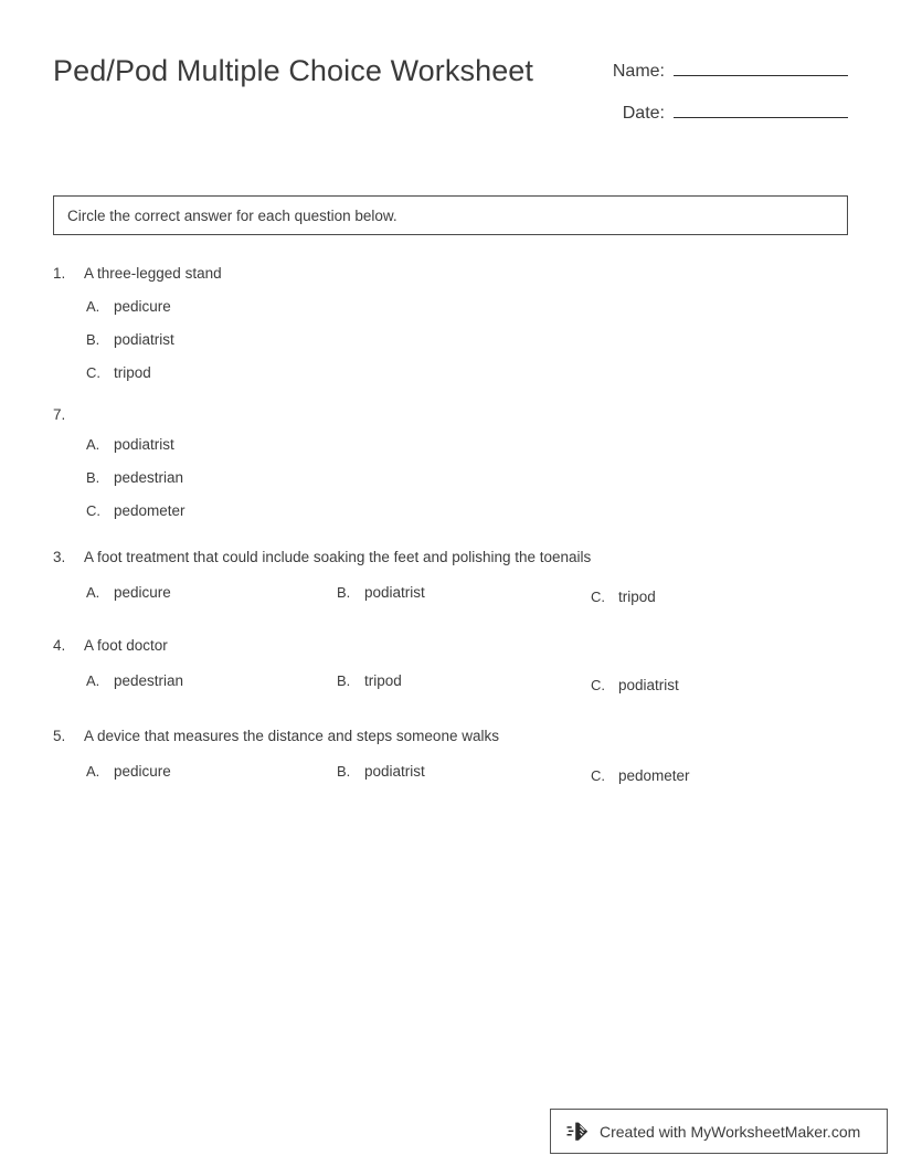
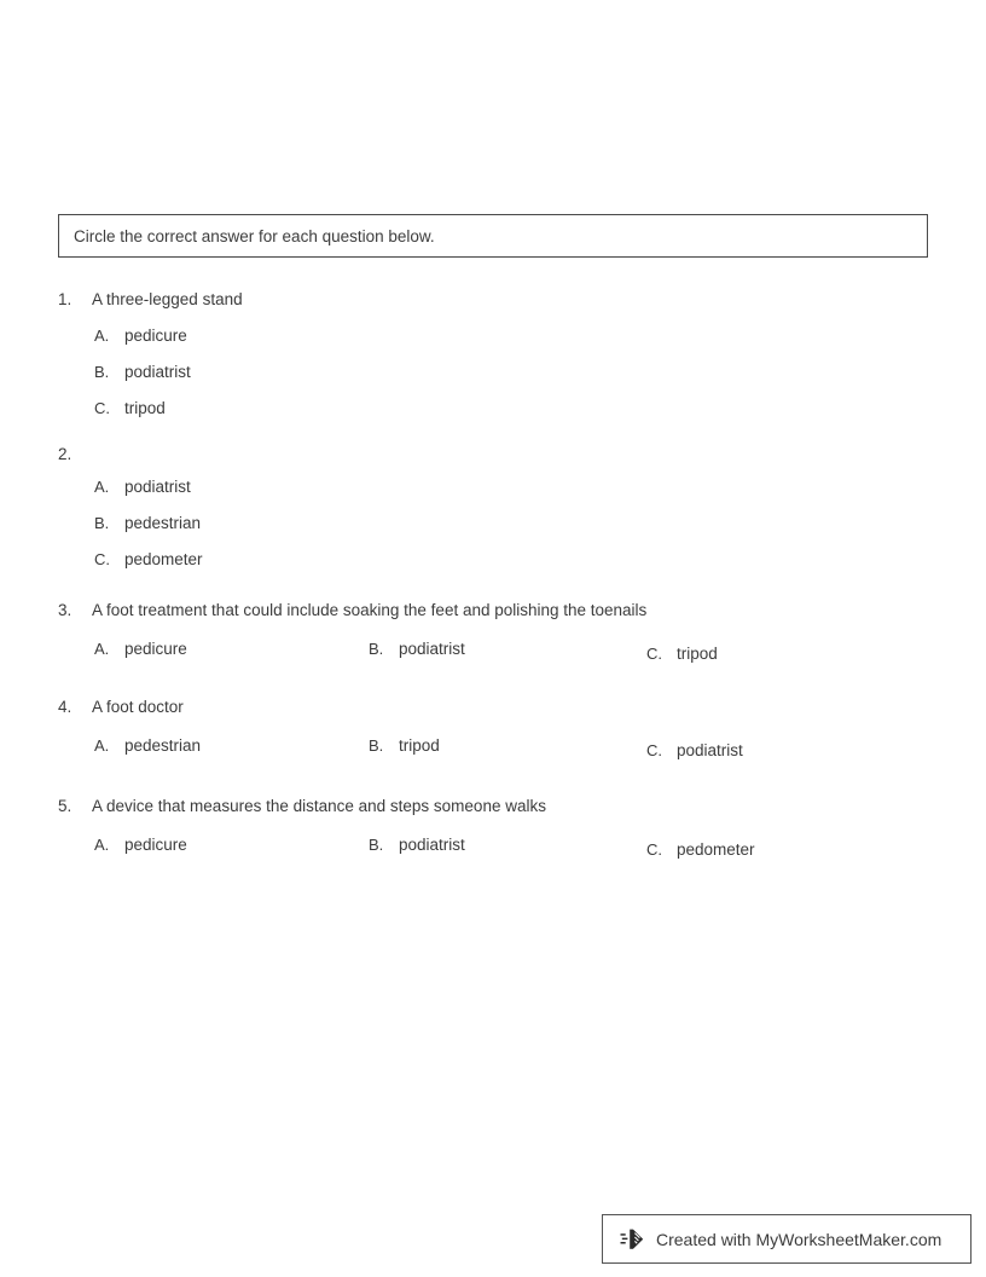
- Ped/Pod Multiple Choice Worksheet
- Name:
- Date:
  Circle the correct answer for each question below.
  1.
  A three-legged stand
  A.
  pedicure
  B.
  podiatrist
  C.
  tripod
- 7.
+ 2.
  A.
  podiatrist
  B.
  pedestrian
  C.
  pedometer
  3.
  A foot treatment that could include soaking the feet and polishing the toenails
  A.
  pedicure
  B.
  podiatrist
  C.
  tripod
  4.
  A foot doctor
  A.
  pedestrian
  B.
  tripod
  C.
  podiatrist
  5.
  A device that measures the distance and steps someone walks
  A.
  pedicure
  B.
  podiatrist
  C.
  pedometer
  Created with MyWorksheetMaker.com
